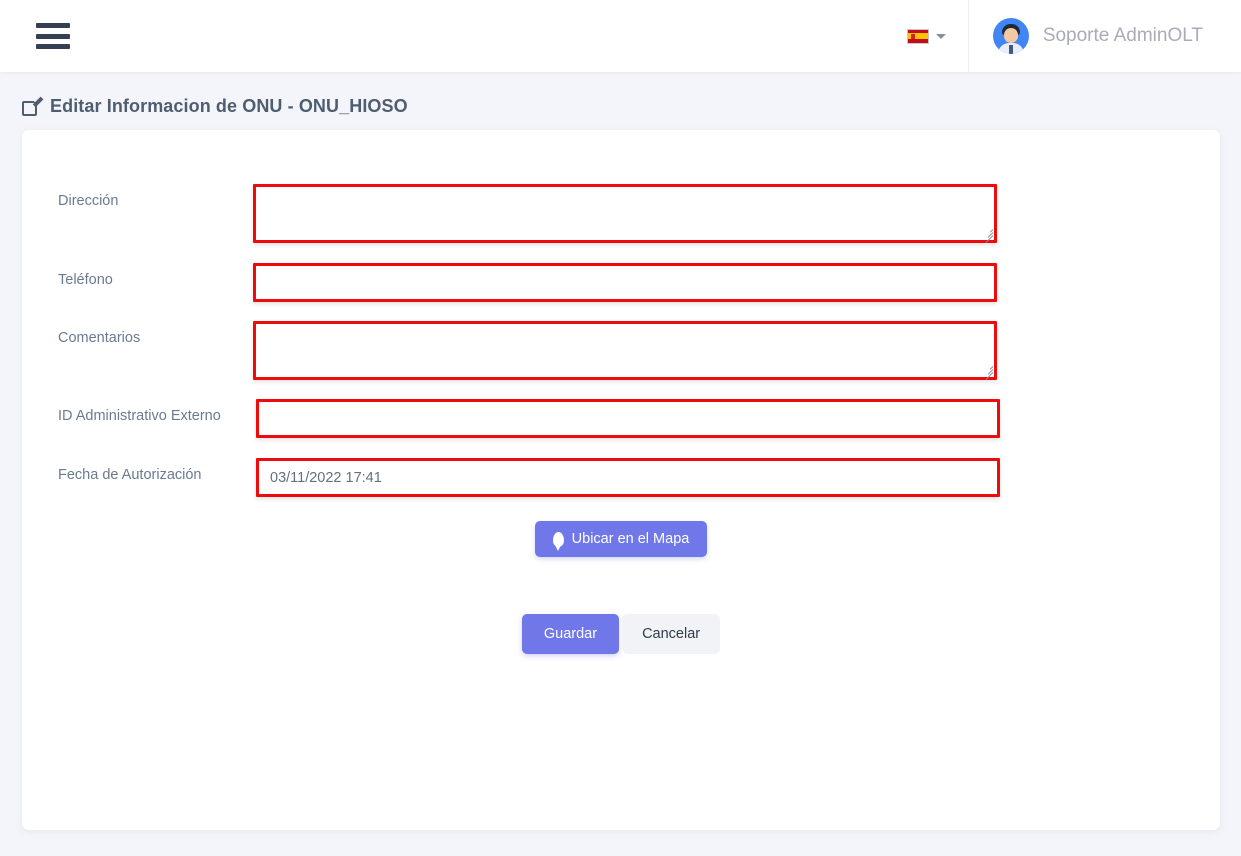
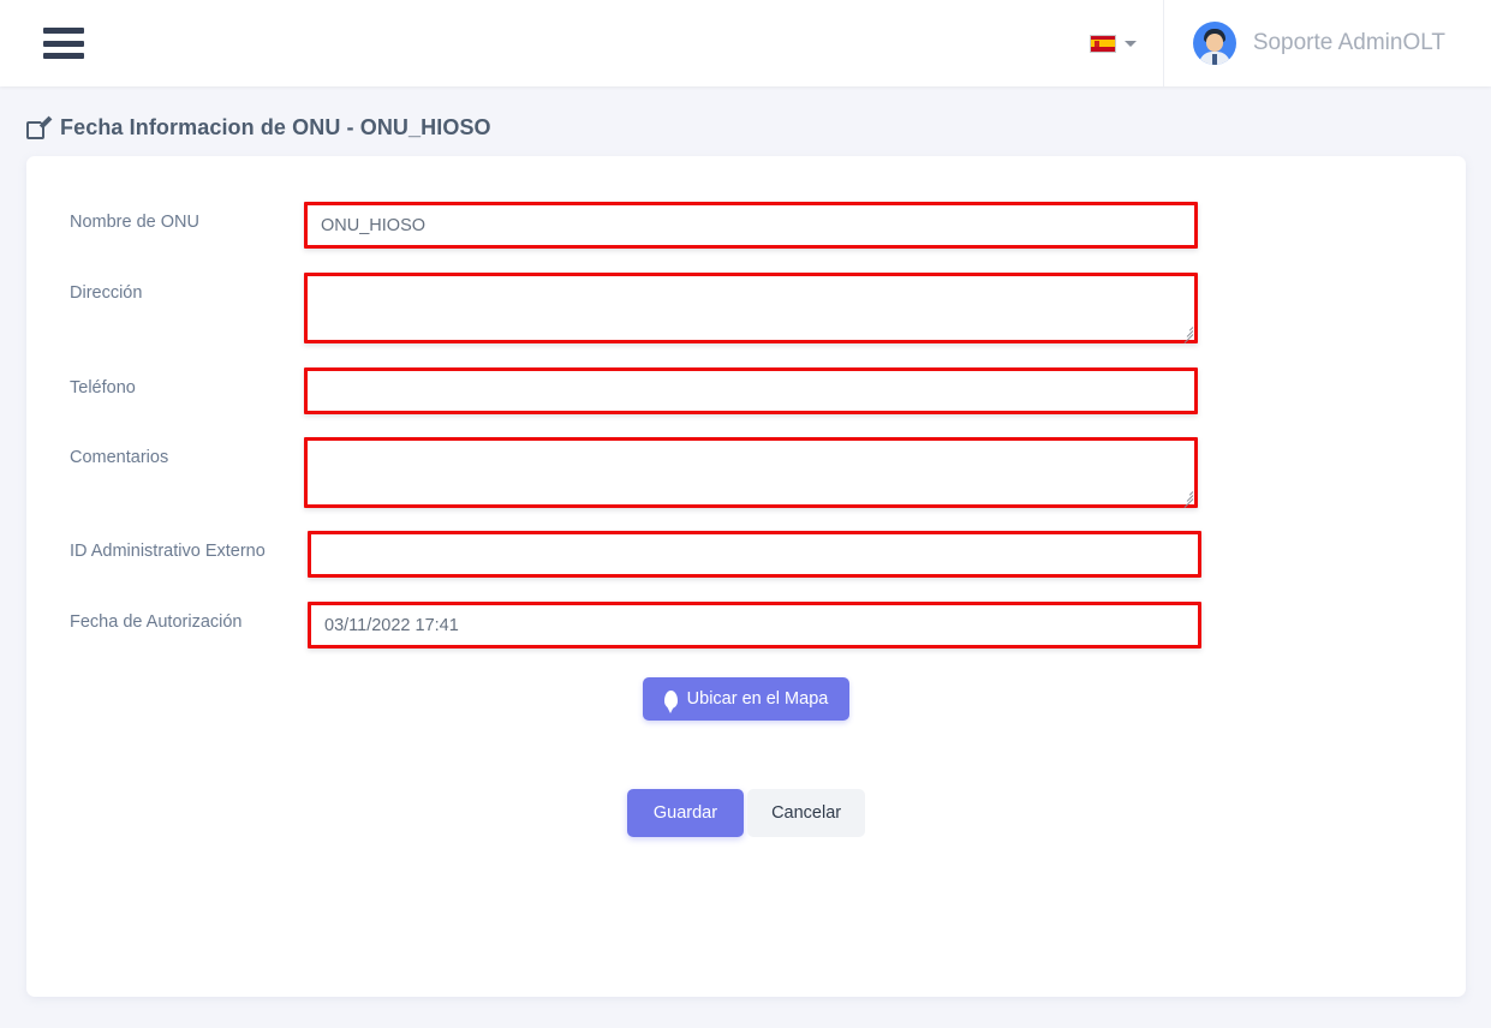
  Soporte AdminOLT
- Editar Informacion de ONU - ONU_HIOSO
+ Fecha Informacion de ONU - ONU_HIOSO
+ Nombre de ONU
+ ONU_HIOSO
  Dirección
  Teléfono
  Comentarios
  ID Administrativo Externo
  Fecha de Autorización
  03/11/2022 17:41
  Ubicar en el Mapa
  Guardar
  Cancelar
